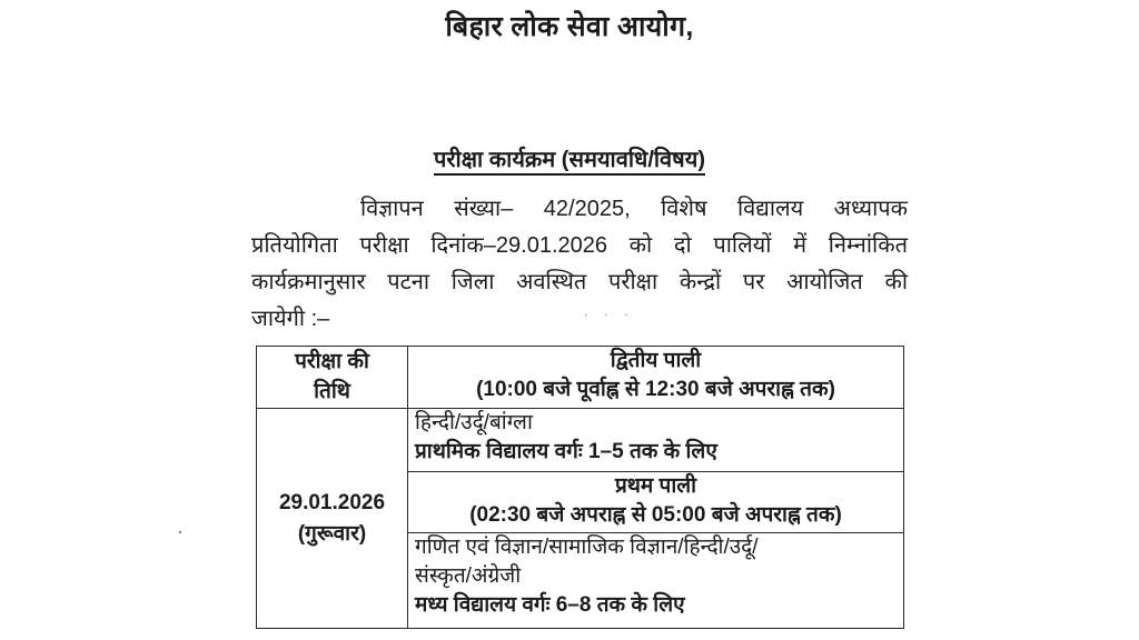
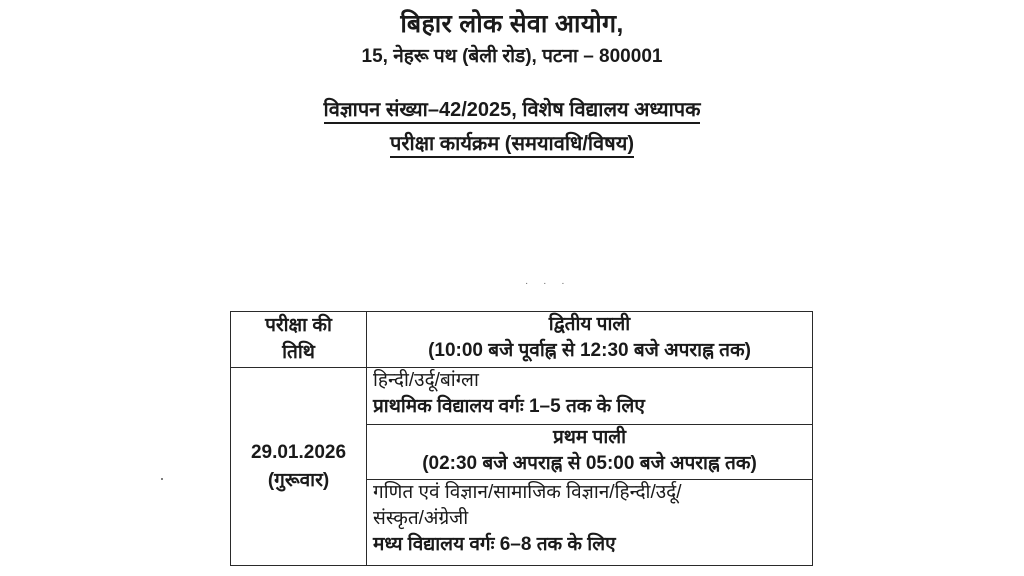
  बिहार लोक सेवा आयोग,
+ 15, नेहरू पथ (बेली रोड), पटना – 800001
+ विज्ञापन संख्या–42/2025, विशेष विद्यालय अध्यापक
  परीक्षा कार्यक्रम (समयावधि/विषय)
- विज्ञापन संख्या– 42/2025, विशेष विद्यालय अध्यापक
- प्रतियोगिता परीक्षा दिनांक–29.01.2026 को दो पालियों में निम्नांकित
- कार्यक्रमानुसार पटना जिला अवस्थित परीक्षा केन्द्रों पर आयोजित की
- जायेगी :–
  · · ·
  परीक्षा की तिथि	द्वितीय पाली (10:00 बजे पूर्वाह्न से 12:30 बजे अपराह्न तक)
  29.01.2026 (गुरूवार)	हिन्दी/उर्दू/बांग्ला प्राथमिक विद्यालय वर्गः 1–5 तक के लिए
  प्रथम पाली (02:30 बजे अपराह्न से 05:00 बजे अपराह्न तक)
  गणित एवं विज्ञान/सामाजिक विज्ञान/हिन्दी/उर्दू/ संस्कृत/अंग्रेजी मध्य विद्यालय वर्गः 6–8 तक के लिए
